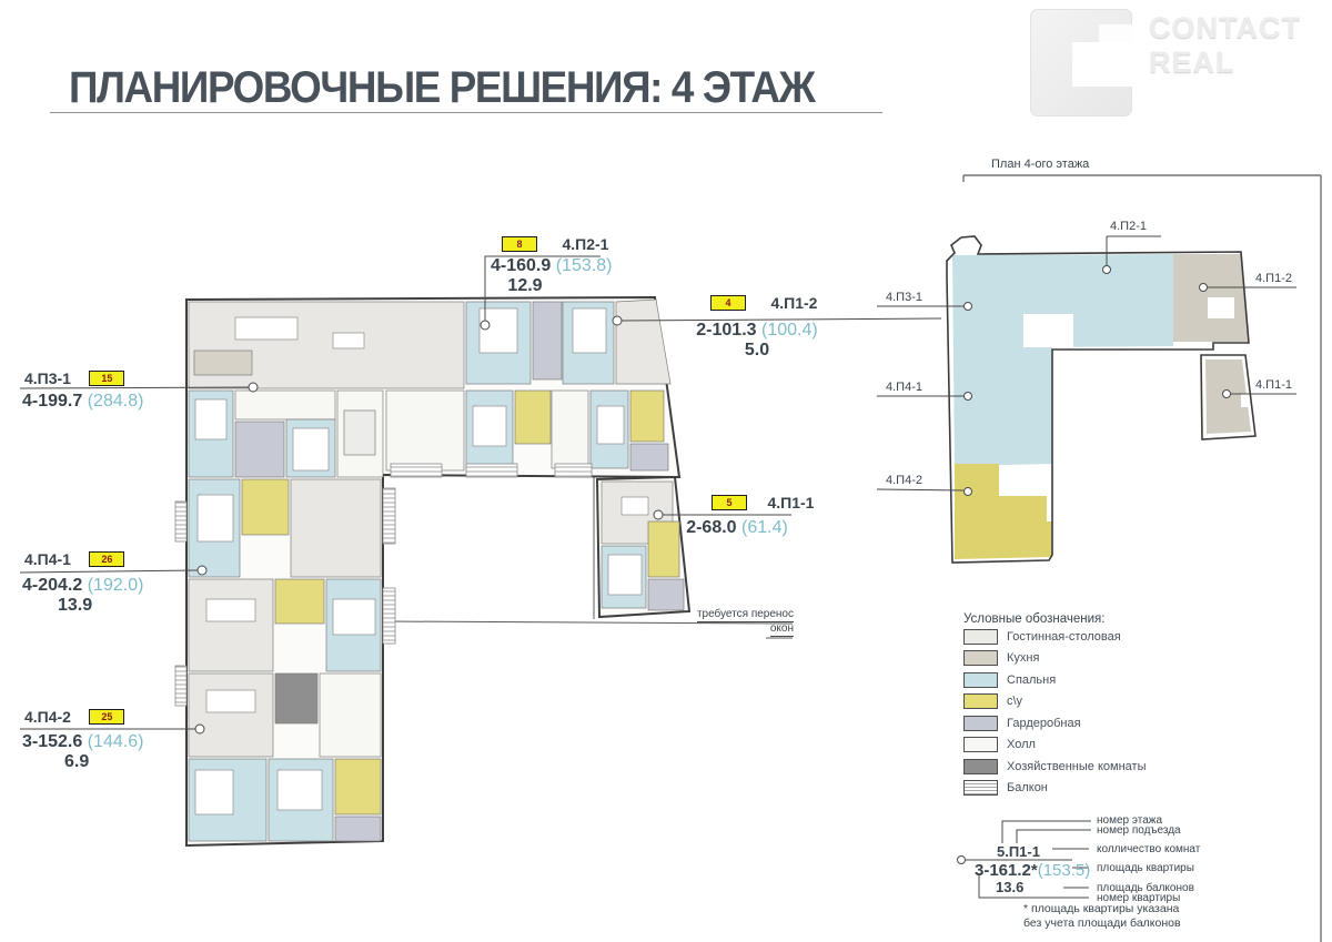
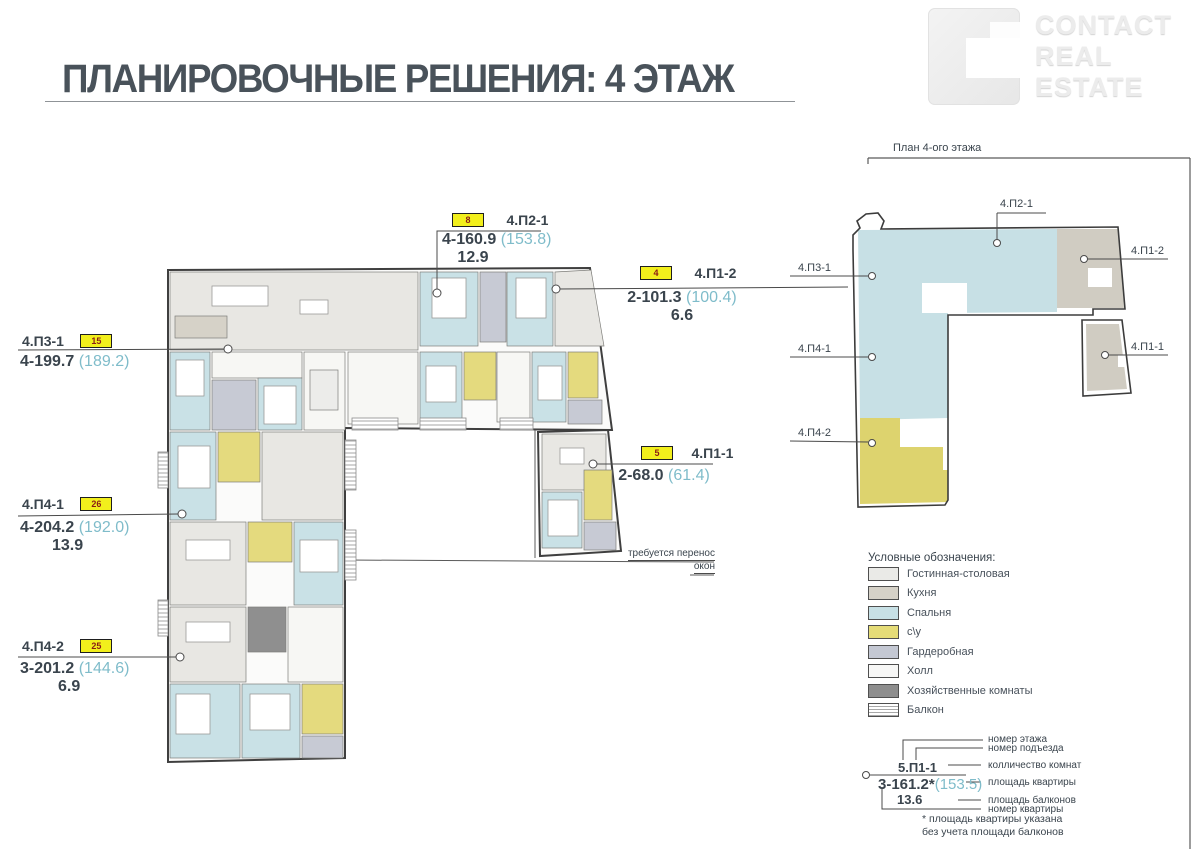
  ПЛАНИРОВОЧНЫЕ РЕШЕНИЯ: 4 ЭТАЖ
  CONTACT
  REAL
+ ESTATE
  План 4-ого этажа
  8 4.П2-1
  4-160.9 (153.8)
  12.9
  4 4.П1-2
  2-101.3 (100.4)
- 5.0
+ 6.6
  4.П3-1 15
- 4-199.7 (284.8)
+ 4-199.7 (189.2)
  4.П4-1 26
  4-204.2 (192.0)
  13.9
  4.П4-2 25
- 3-152.6 (144.6)
+ 3-201.2 (144.6)
  6.9
  5 4.П1-1
  2-68.0 (61.4)
  требуется перенос
  окон
  4.П2-1
  4.П1-2
  4.П3-1
  4.П4-1
  4.П1-1
  4.П4-2
  Условные обозначения:
  Гостинная-столовая
  Кухня
  Спальня
  с\у
  Гардеробная
  Холл
  Хозяйственные комнаты
  Балкон
  5.П1-1
  3-161.2*(153.5)
  13.6
  номер этажа
  номер подъезда
  колличество комнат
  площадь квартиры
  площадь балконов
  номер квартиры
  * площадь квартиры указана
  без учета площади балконов
